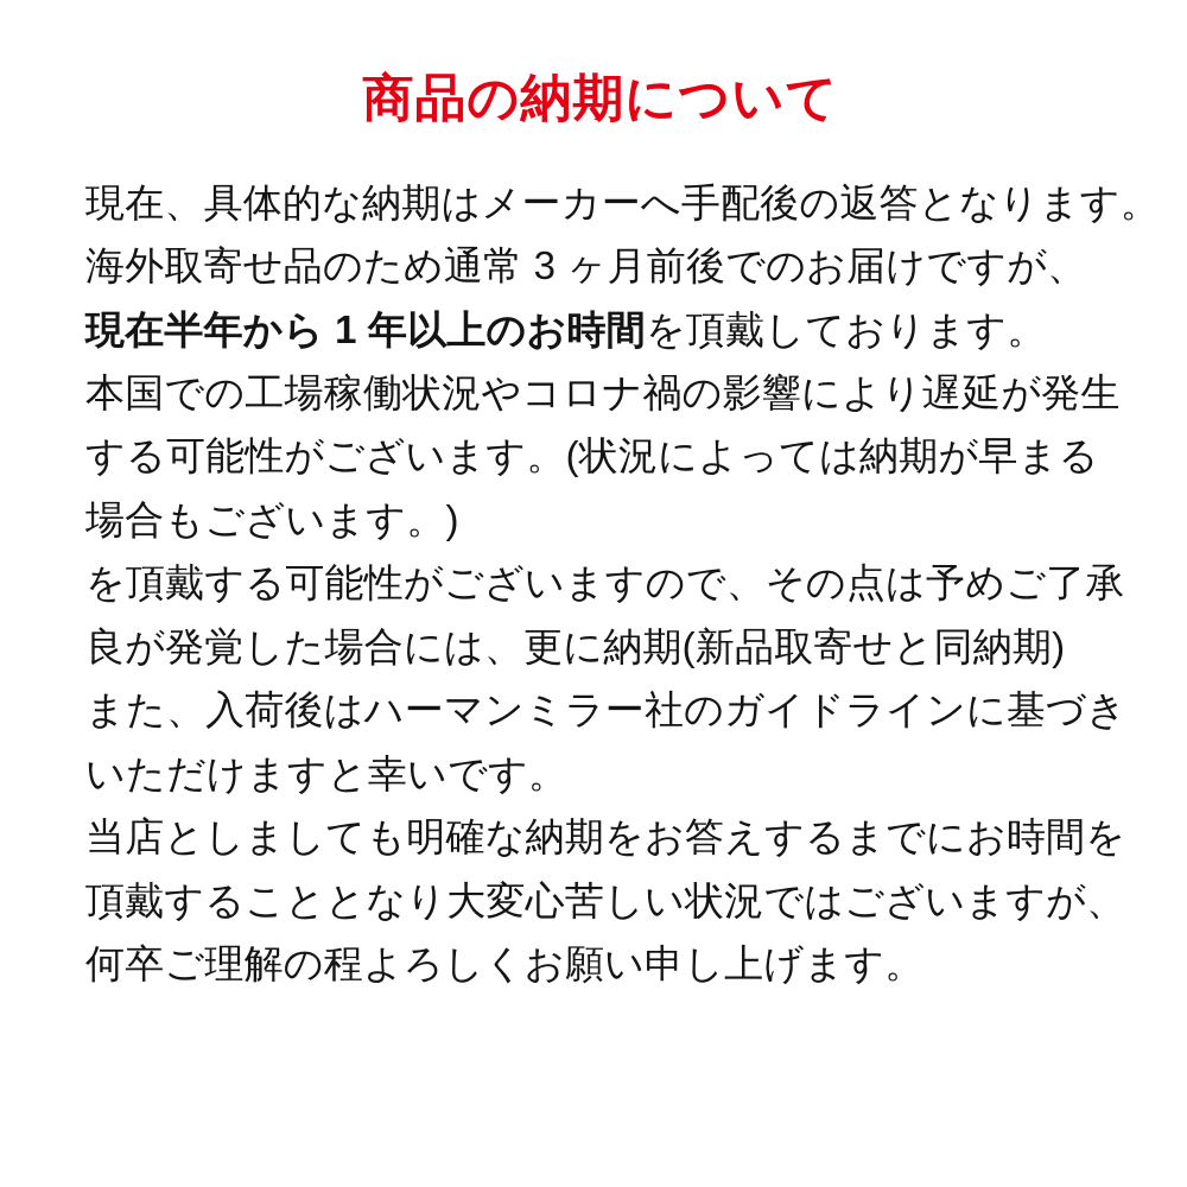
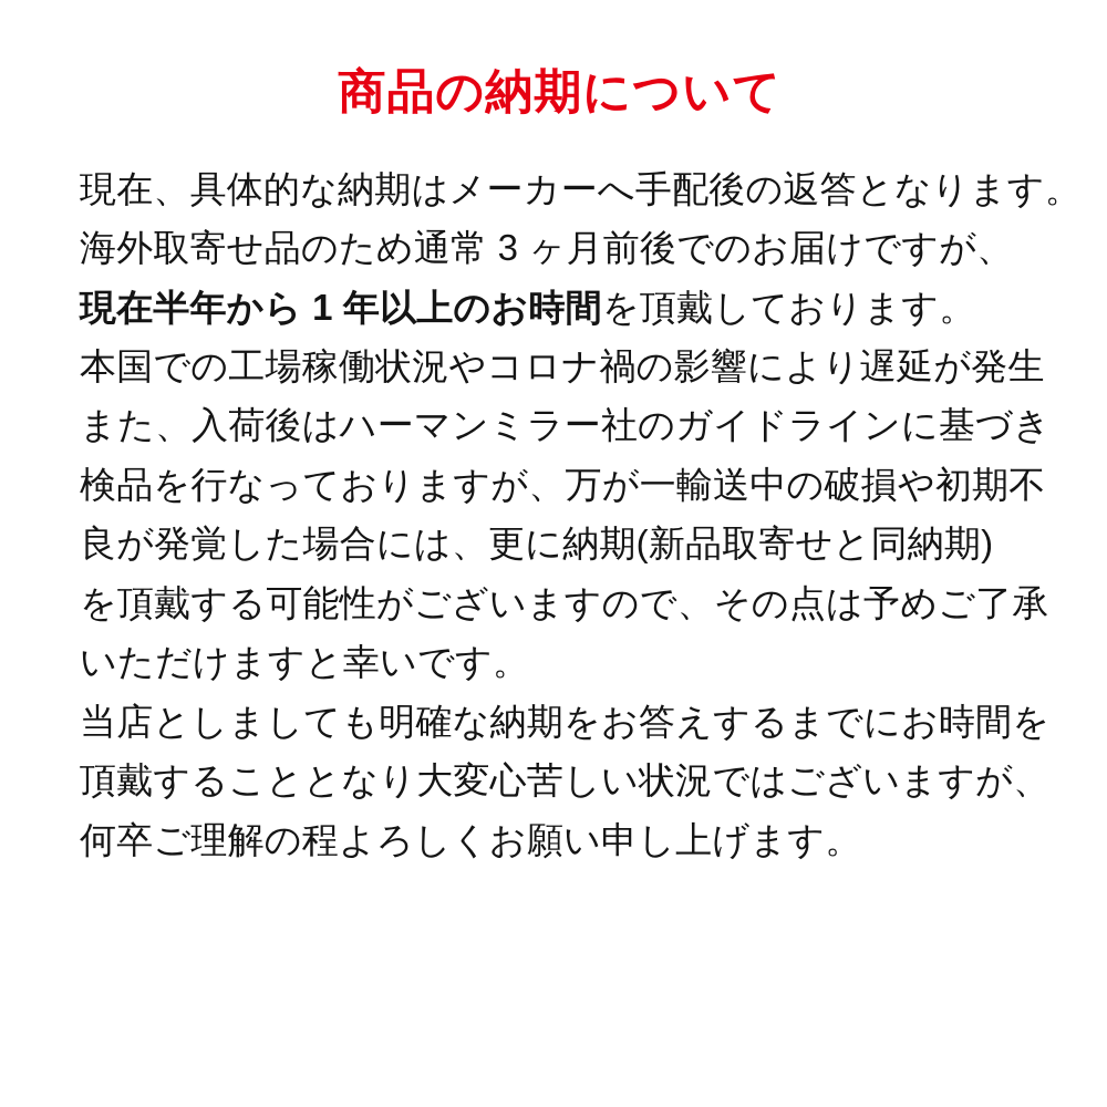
  商品の納期について
  現在、具体的な納期はメーカーへ手配後の返答となります。
  海外取寄せ品のため通常 3 ヶ月前後でのお届けですが、
  現在半年から 1 年以上のお時間を頂戴しております。
  本国での工場稼働状況やコロナ禍の影響により遅延が発生
- する可能性がございます。(状況によっては納期が早まる
- 場合もございます。)
- を頂戴する可能性がございますので、その点は予めご了承
+ また、入荷後はハーマンミラー社のガイドラインに基づき
+ 検品を行なっておりますが、万が一輸送中の破損や初期不
  良が発覚した場合には、更に納期(新品取寄せと同納期)
- また、入荷後はハーマンミラー社のガイドラインに基づき
+ を頂戴する可能性がございますので、その点は予めご了承
  いただけますと幸いです。
  当店としましても明確な納期をお答えするまでにお時間を
  頂戴することとなり大変心苦しい状況ではございますが、
  何卒ご理解の程よろしくお願い申し上げます。
